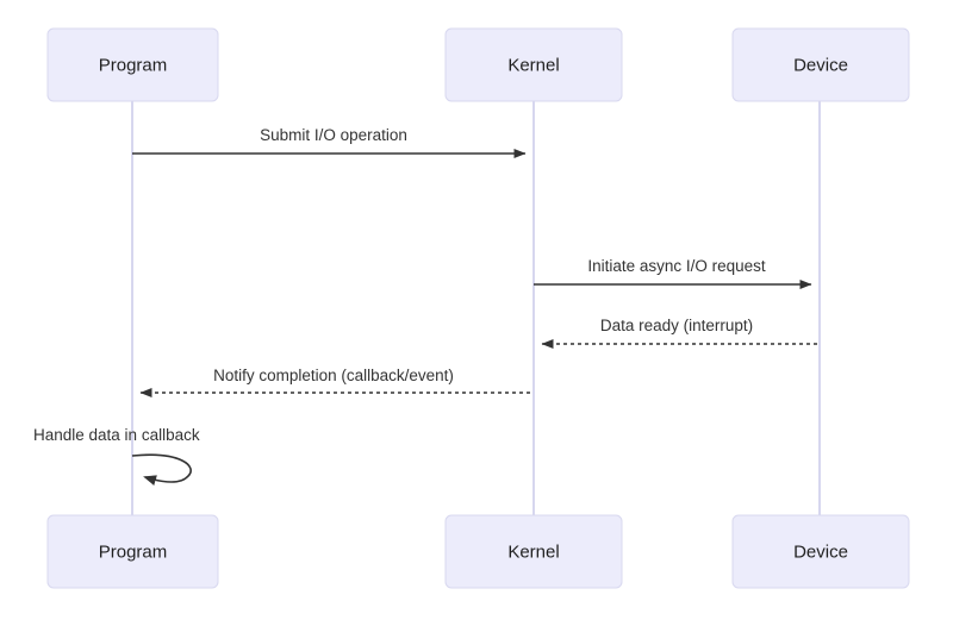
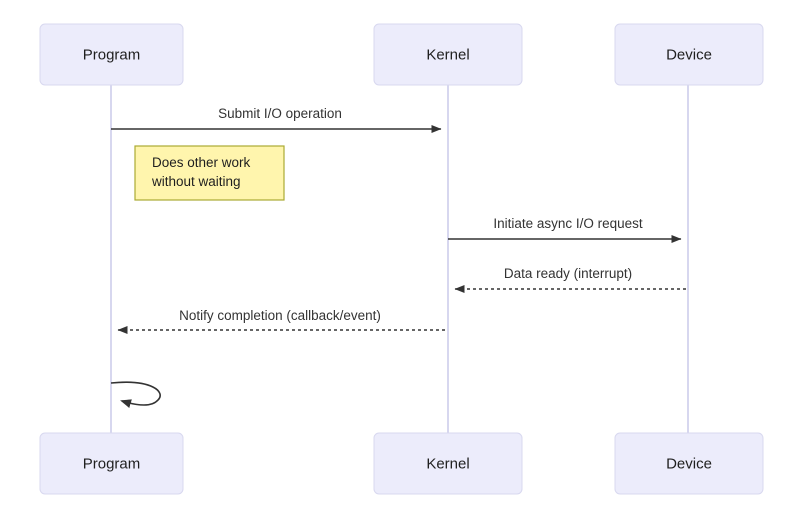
  Program
  Kernel
  Device
  Submit I/O operation
+ Does other work
+ without waiting
  Initiate async I/O request
  Data ready (interrupt)
  Notify completion (callback/event)
- Handle data in callback
  Program
  Kernel
  Device
